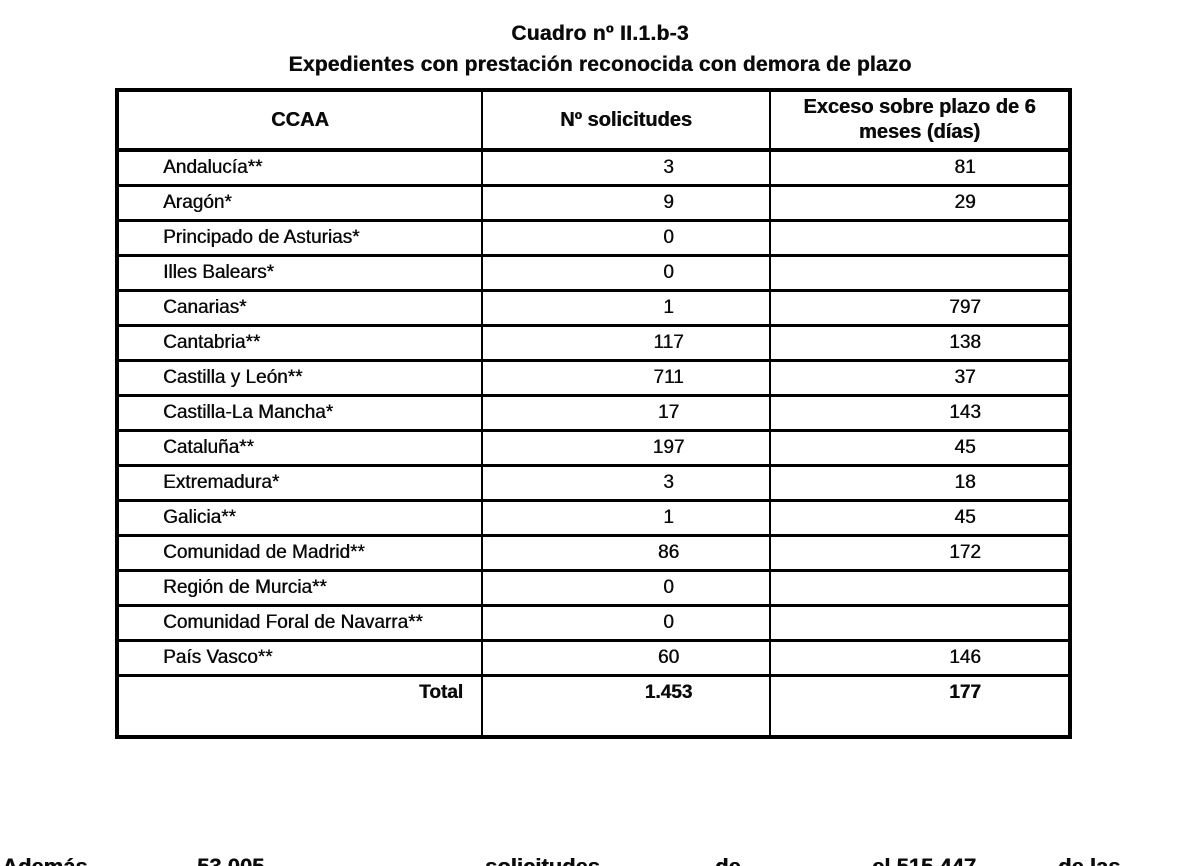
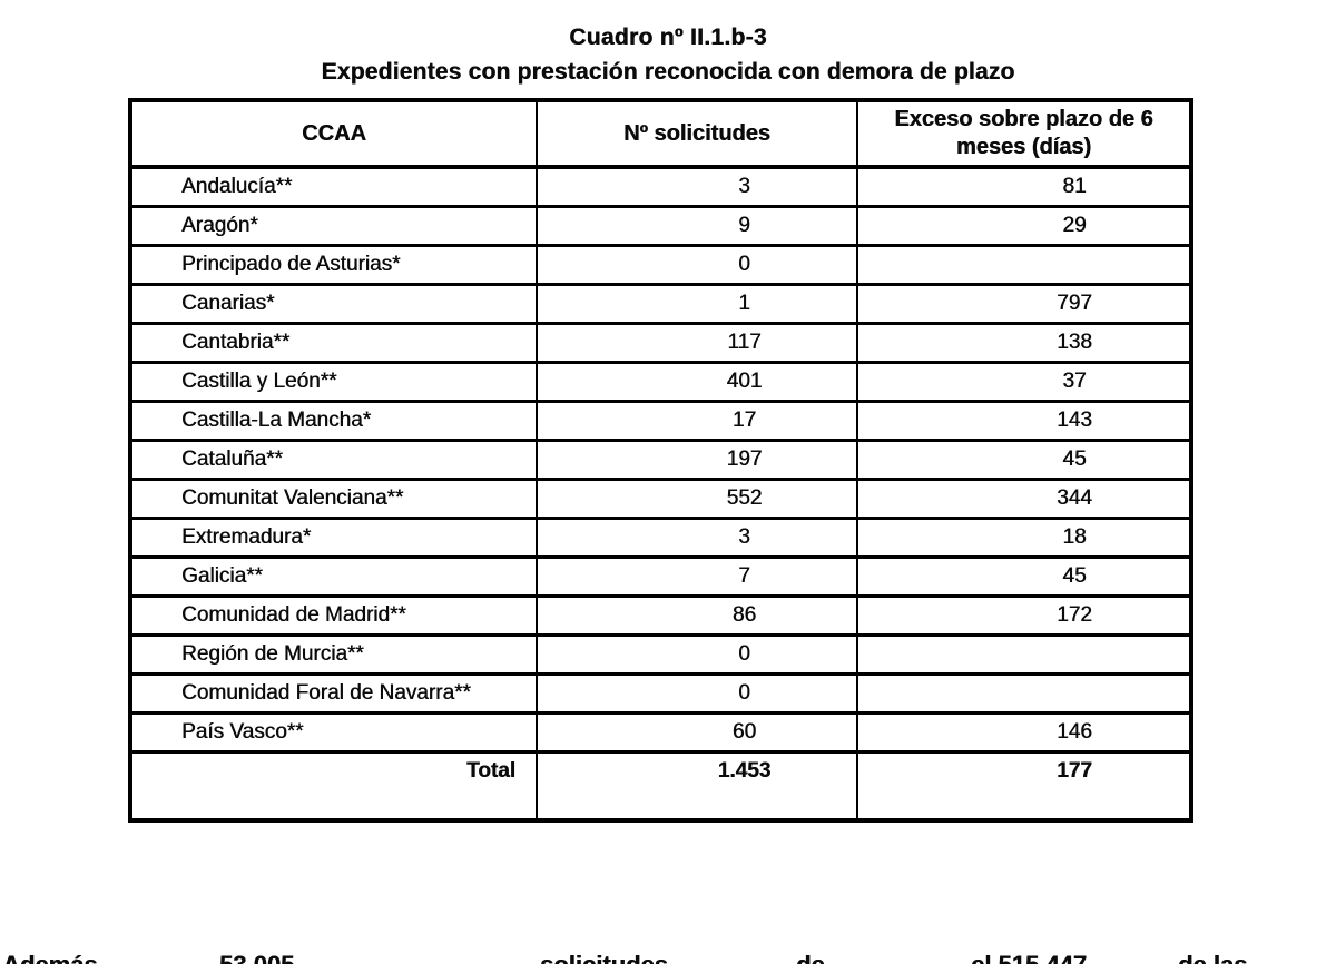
  Cuadro nº II.1.b-3
  Expedientes con prestación reconocida con demora de plazo
  CCAA	Nº solicitudes	Exceso sobre plazo de 6 meses (días)
  Andalucía**	3	81
  Aragón*	9	29
  Principado de Asturias*	0
- Illes Balears*	0
  Canarias*	1	797
  Cantabria**	117	138
- Castilla y León**	711	37
+ Castilla y León**	401	37
  Castilla-La Mancha*	17	143
  Cataluña**	197	45
+ Comunitat Valenciana**	552	344
  Extremadura*	3	18
- Galicia**	1	45
+ Galicia**	7	45
  Comunidad de Madrid**	86	172
  Región de Murcia**	0
  Comunidad Foral de Navarra**	0
  País Vasco**	60	146
  Total	1.453	177
